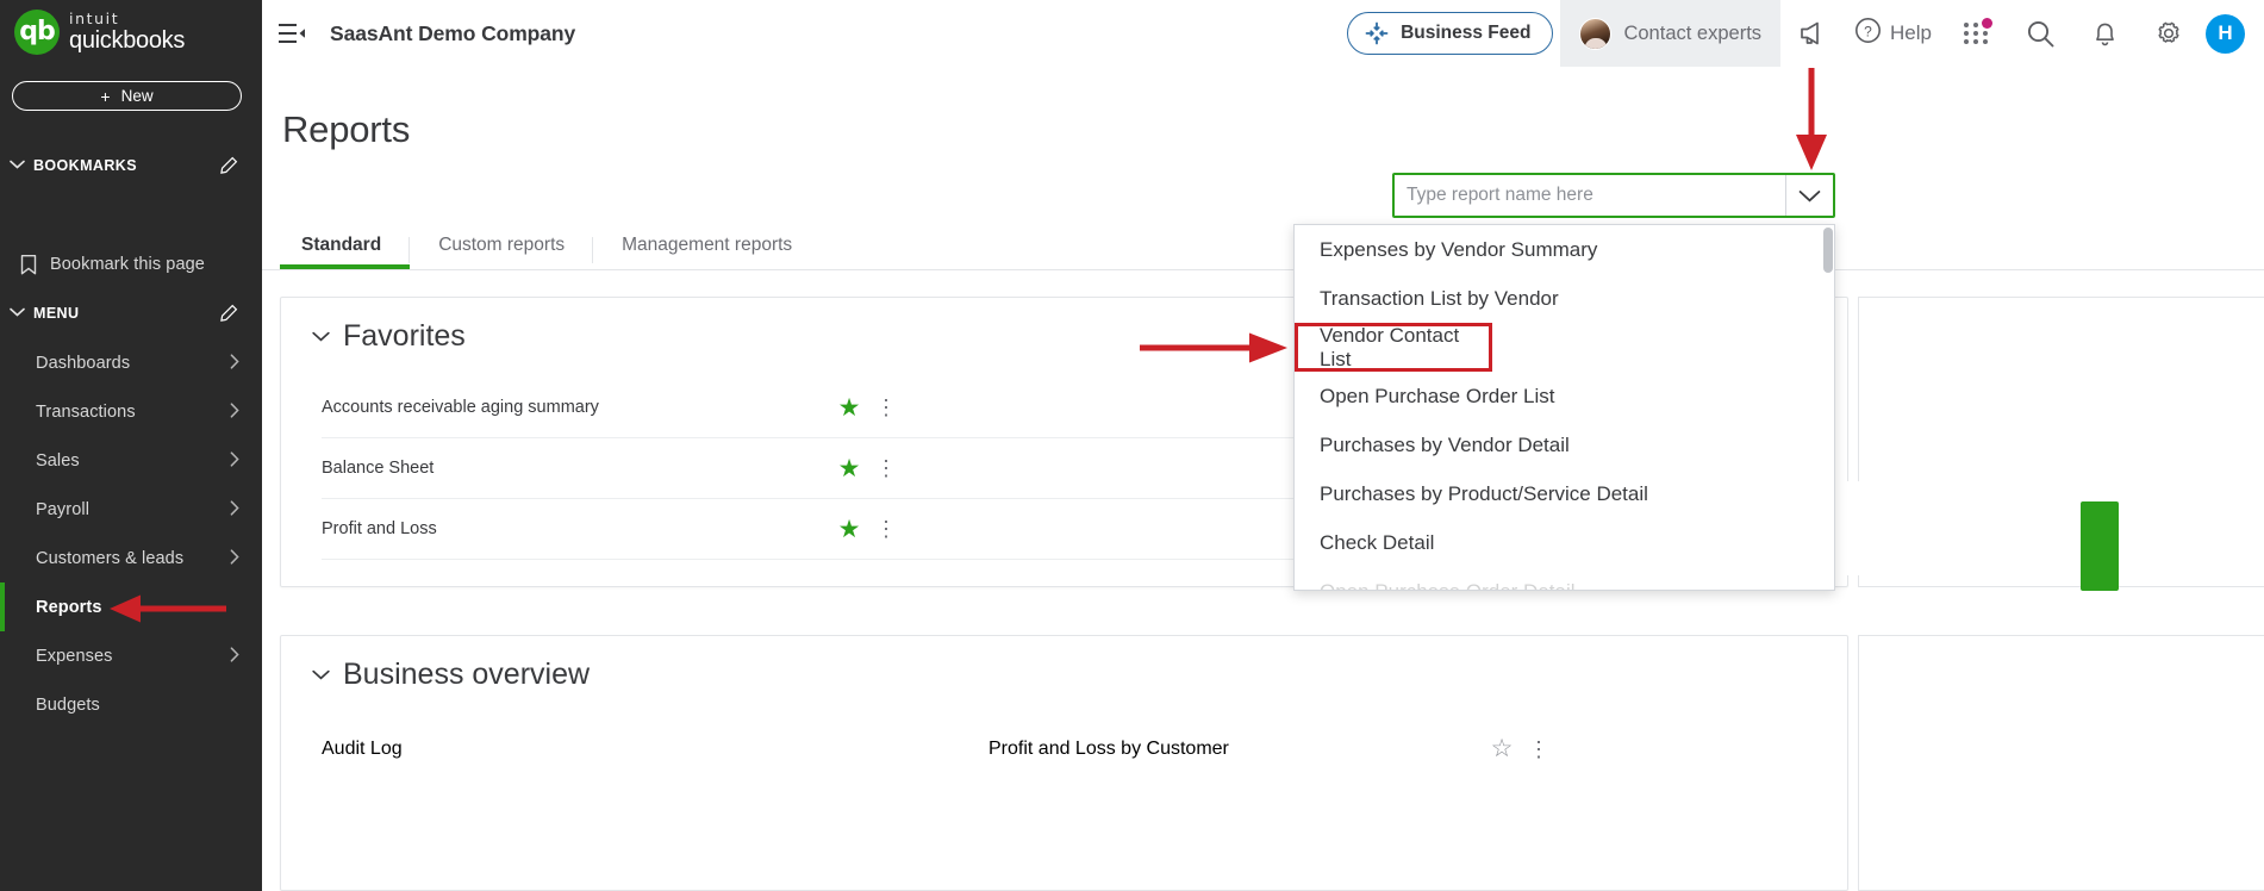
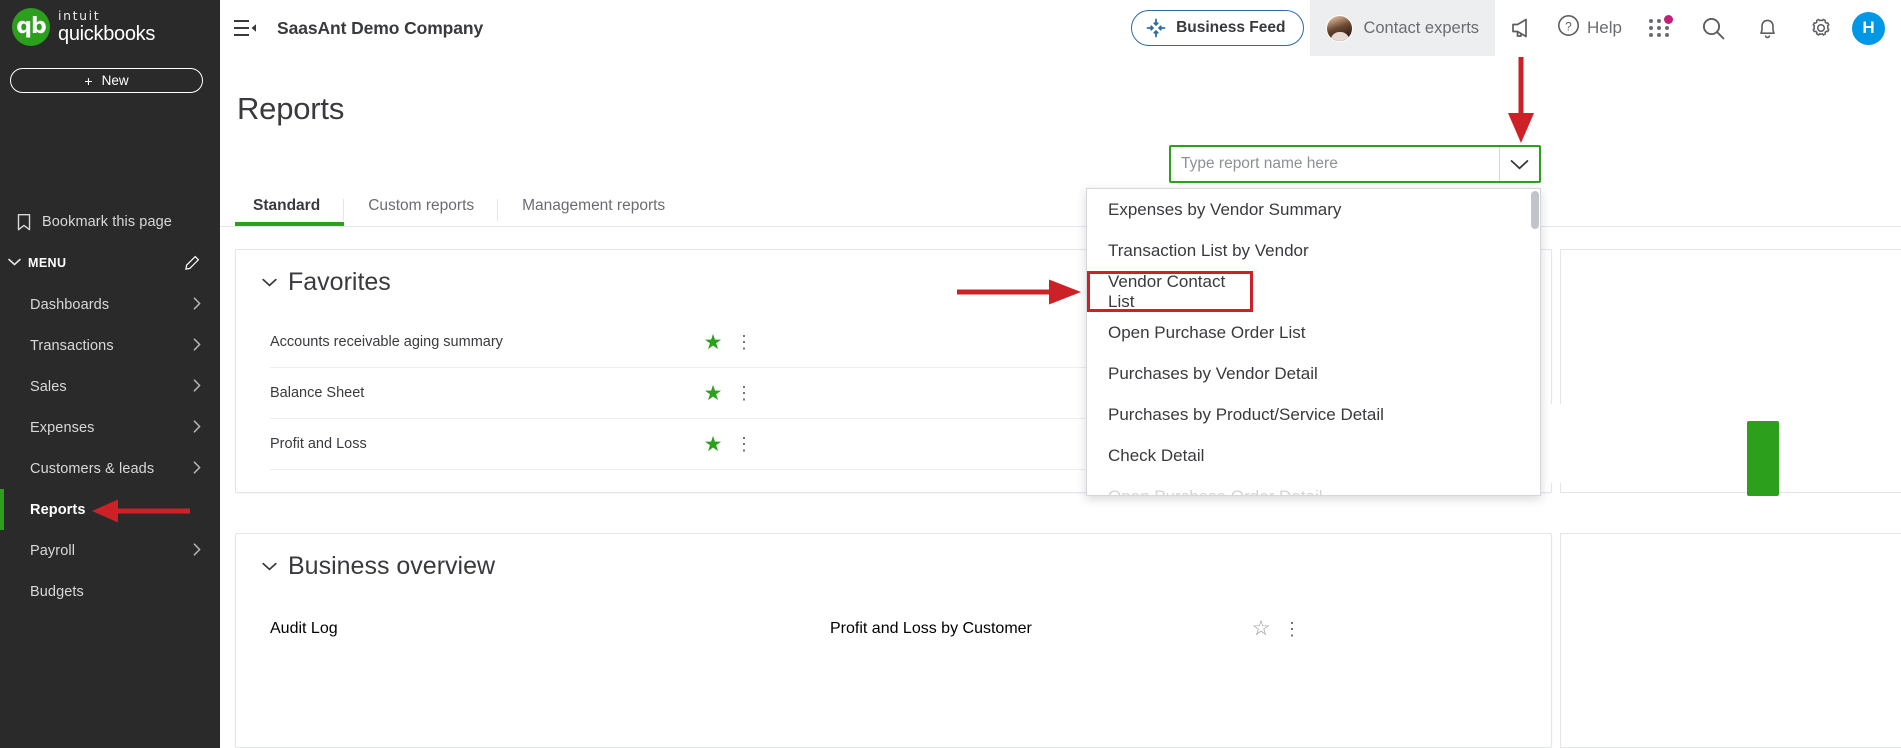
  qb
  intuit
  quickbooks
  +
  New
- BOOKMARKS
  Bookmark this page
  MENU
  Dashboards
  Transactions
  Sales
- Payroll
+ Expenses
  Customers & leads
  Reports
- Expenses
+ Payroll
  Budgets
  SaasAnt Demo Company
  Business Feed
  Contact experts
  ?
  Help
  H
  Reports
  Standard
  Custom reports
  Management reports
  Favorites
  Accounts receivable aging summary
  ★
  ⋮
  Balance Sheet
  ★
  ⋮
  Profit and Loss
  ★
  ⋮
  Business overview
  Audit Log
  Profit and Loss by Customer
  ☆
  ⋮
  Type report name here
  Expenses by Vendor Summary
  Transaction List by Vendor
  Vendor Contact List
  Open Purchase Order List
  Purchases by Vendor Detail
  Purchases by Product/Service Detail
  Check Detail
